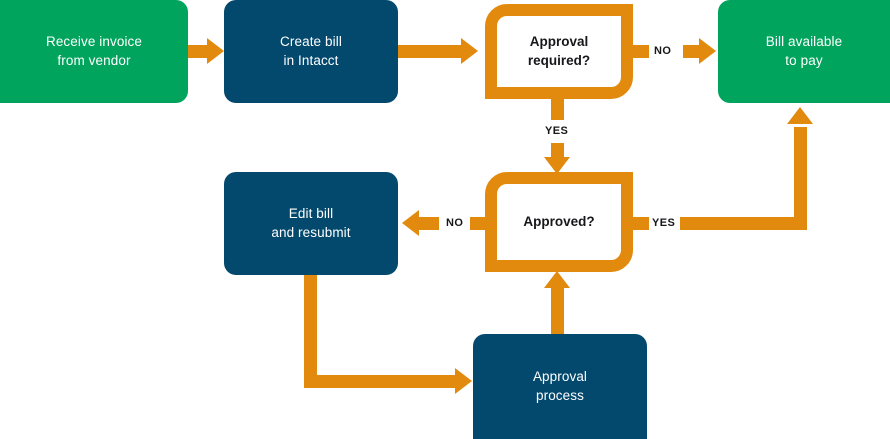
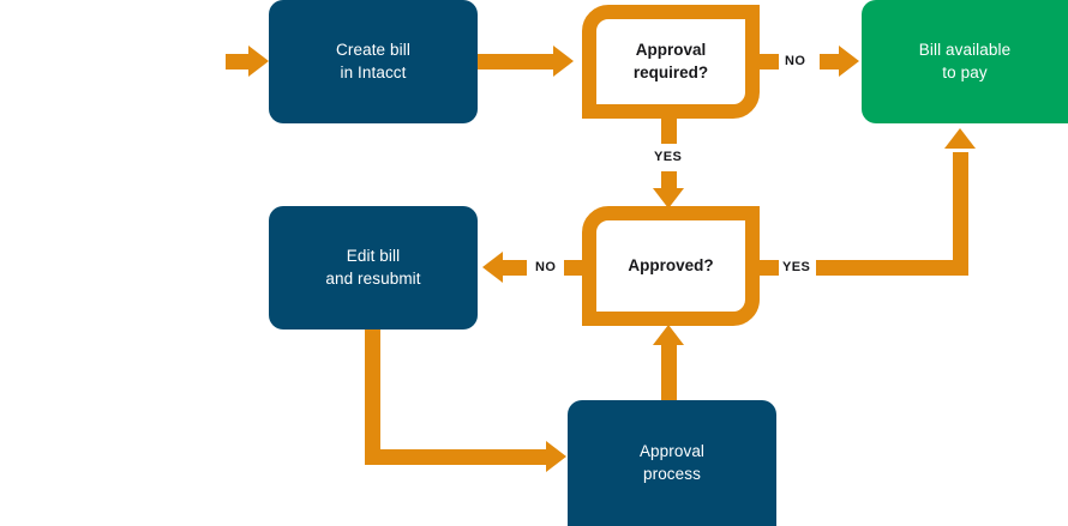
- Receive invoice
- from vendor
  Create bill
  in Intacct
  Approval
  required?
  NO
  Bill available
  to pay
  YES
  Edit bill
  and resubmit
  NO
  Approved?
  YES
  Approval
  process
